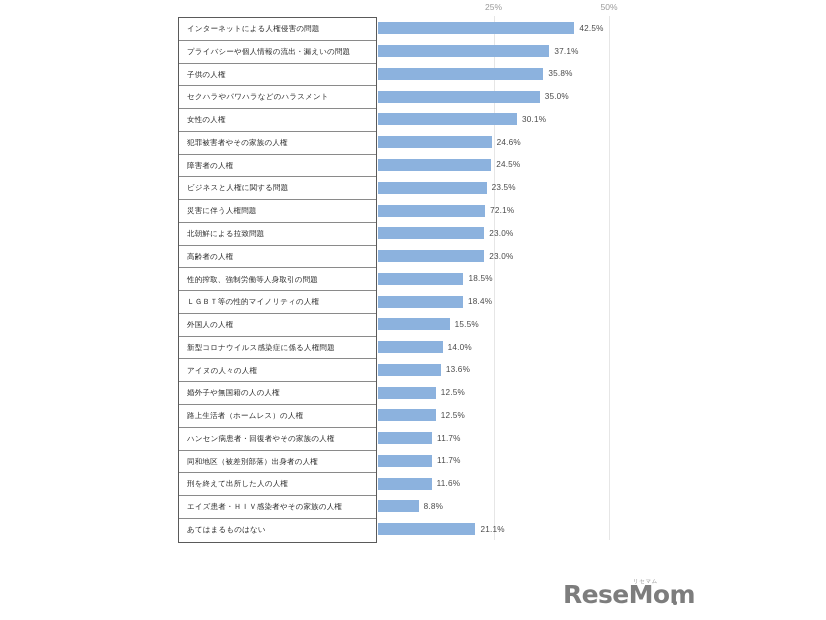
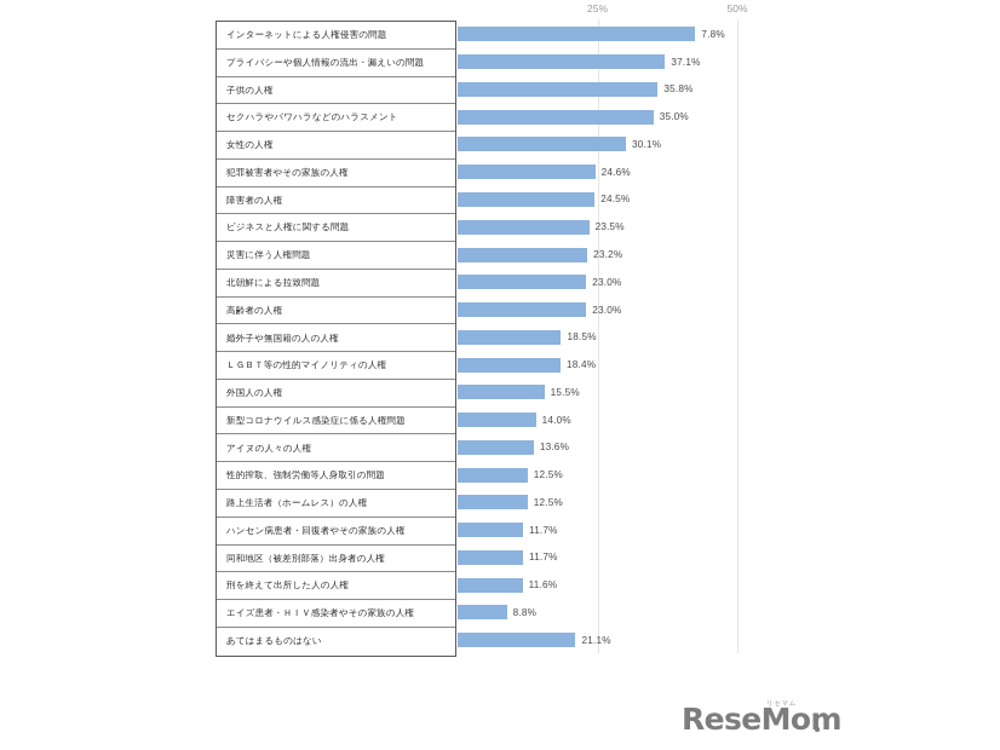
  25%
  50%
  インターネットによる人権侵害の問題
  プライバシーや個人情報の流出・漏えいの問題
  子供の人権
  セクハラやパワハラなどのハラスメント
  女性の人権
  犯罪被害者やその家族の人権
  障害者の人権
  ビジネスと人権に関する問題
  災害に伴う人権問題
  北朝鮮による拉致問題
  高齢者の人権
- 性的搾取、強制労働等人身取引の問題
+ 婚外子や無国籍の人の人権
  ＬＧＢＴ等の性的マイノリティの人権
  外国人の人権
  新型コロナウイルス感染症に係る人権問題
  アイヌの人々の人権
- 婚外子や無国籍の人の人権
+ 性的搾取、強制労働等人身取引の問題
  路上生活者（ホームレス）の人権
  ハンセン病患者・回復者やその家族の人権
  同和地区（被差別部落）出身者の人権
  刑を終えて出所した人の人権
  エイズ患者・ＨＩＶ感染者やその家族の人権
  あてはまるものはない
- 42.5%
+ 7.8%
  37.1%
  35.8%
  35.0%
  30.1%
  24.6%
  24.5%
  23.5%
- 72.1%
+ 23.2%
  23.0%
  23.0%
  18.5%
  18.4%
  15.5%
  14.0%
  13.6%
  12.5%
  12.5%
  11.7%
  11.7%
  11.6%
  8.8%
  21.1%
  ReseMom
